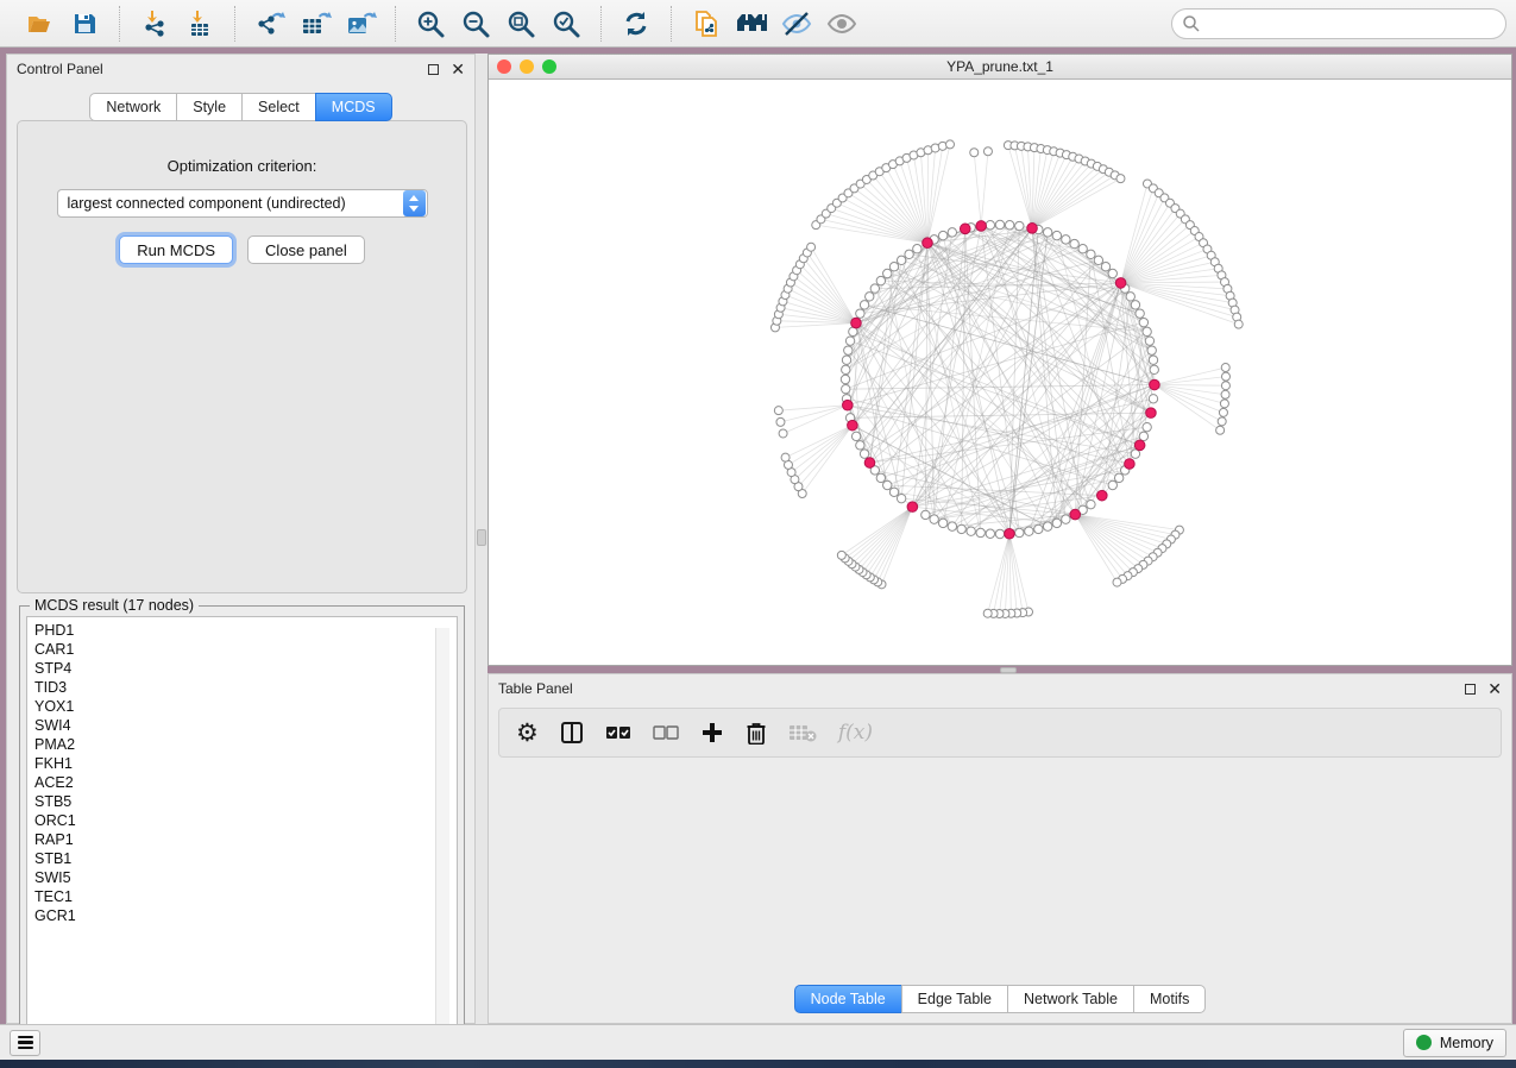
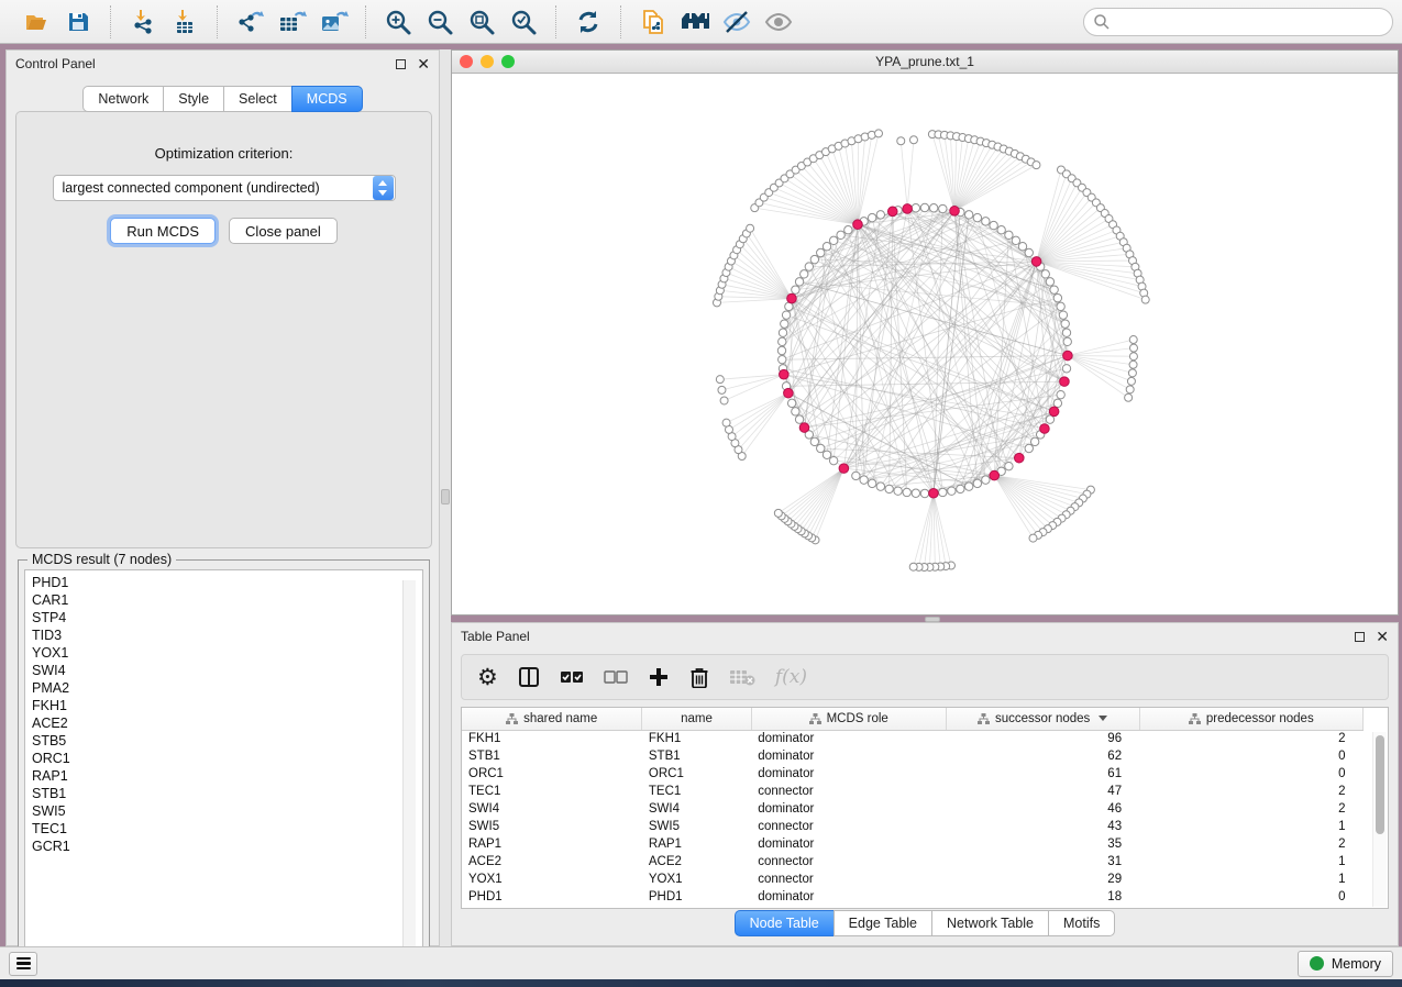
  Control Panel
  ✕
  Network
  Style
  Select
  MCDS
  Optimization criterion:
  largest connected component (undirected)
  Run MCDS
  Close panel
- MCDS result (17 nodes)
+ MCDS result (7 nodes)
  PHD1
  CAR1
  STP4
  TID3
  YOX1
  SWI4
  PMA2
  FKH1
  ACE2
  STB5
  ORC1
  RAP1
  STB1
  SWI5
  TEC1
  GCR1
  YPA_prune.txt_1
  Table Panel
  ✕
  ⚙
  f(x)
+ shared name	name	MCDS role	successor nodes	predecessor nodes
+ FKH1	FKH1	dominator	96	2
+ STB1	STB1	dominator	62	0
+ ORC1	ORC1	dominator	61	0
+ TEC1	TEC1	connector	47	2
+ SWI4	SWI4	dominator	46	2
+ SWI5	SWI5	connector	43	1
+ RAP1	RAP1	dominator	35	2
+ ACE2	ACE2	connector	31	1
+ YOX1	YOX1	connector	29	1
+ PHD1	PHD1	dominator	18	0
  Node Table
  Edge Table
  Network Table
  Motifs
  Memory
